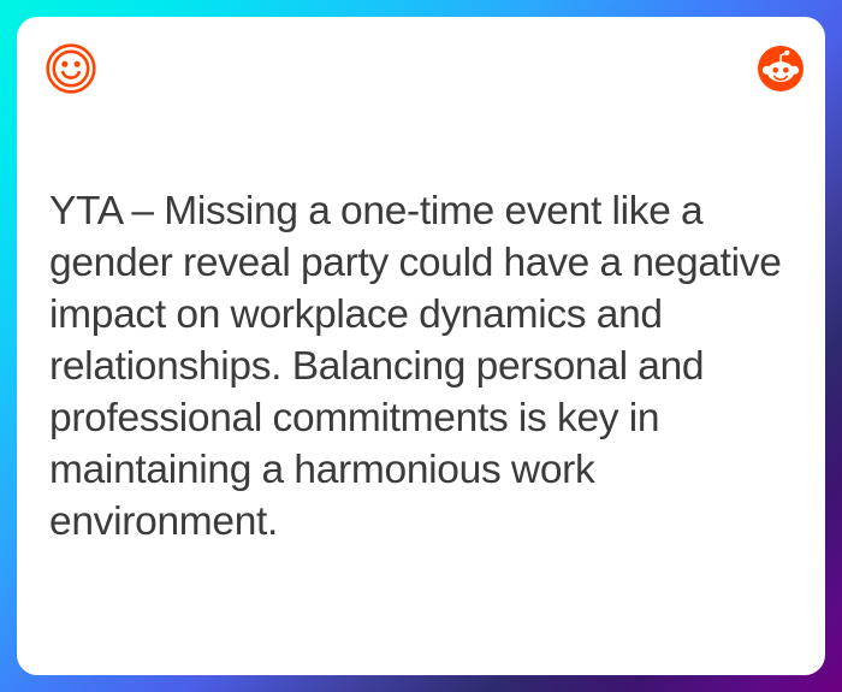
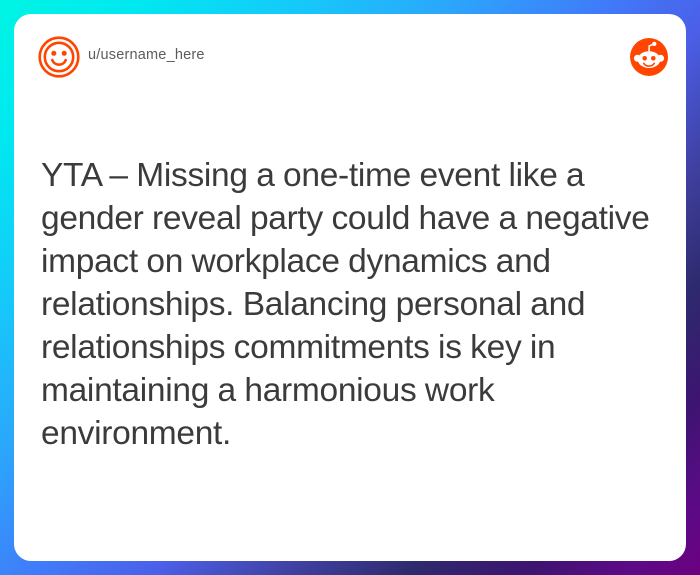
+ u/username_here
- YTA – Missing a one-time event like a gender reveal party could have a negative impact on workplace dynamics and relationships. Balancing personal and professional commitments is key in maintaining a harmonious work environment.
+ YTA – Missing a one-time event like a gender reveal party could have a negative impact on workplace dynamics and relationships. Balancing personal and relationships commitments is key in maintaining a harmonious work environment.
